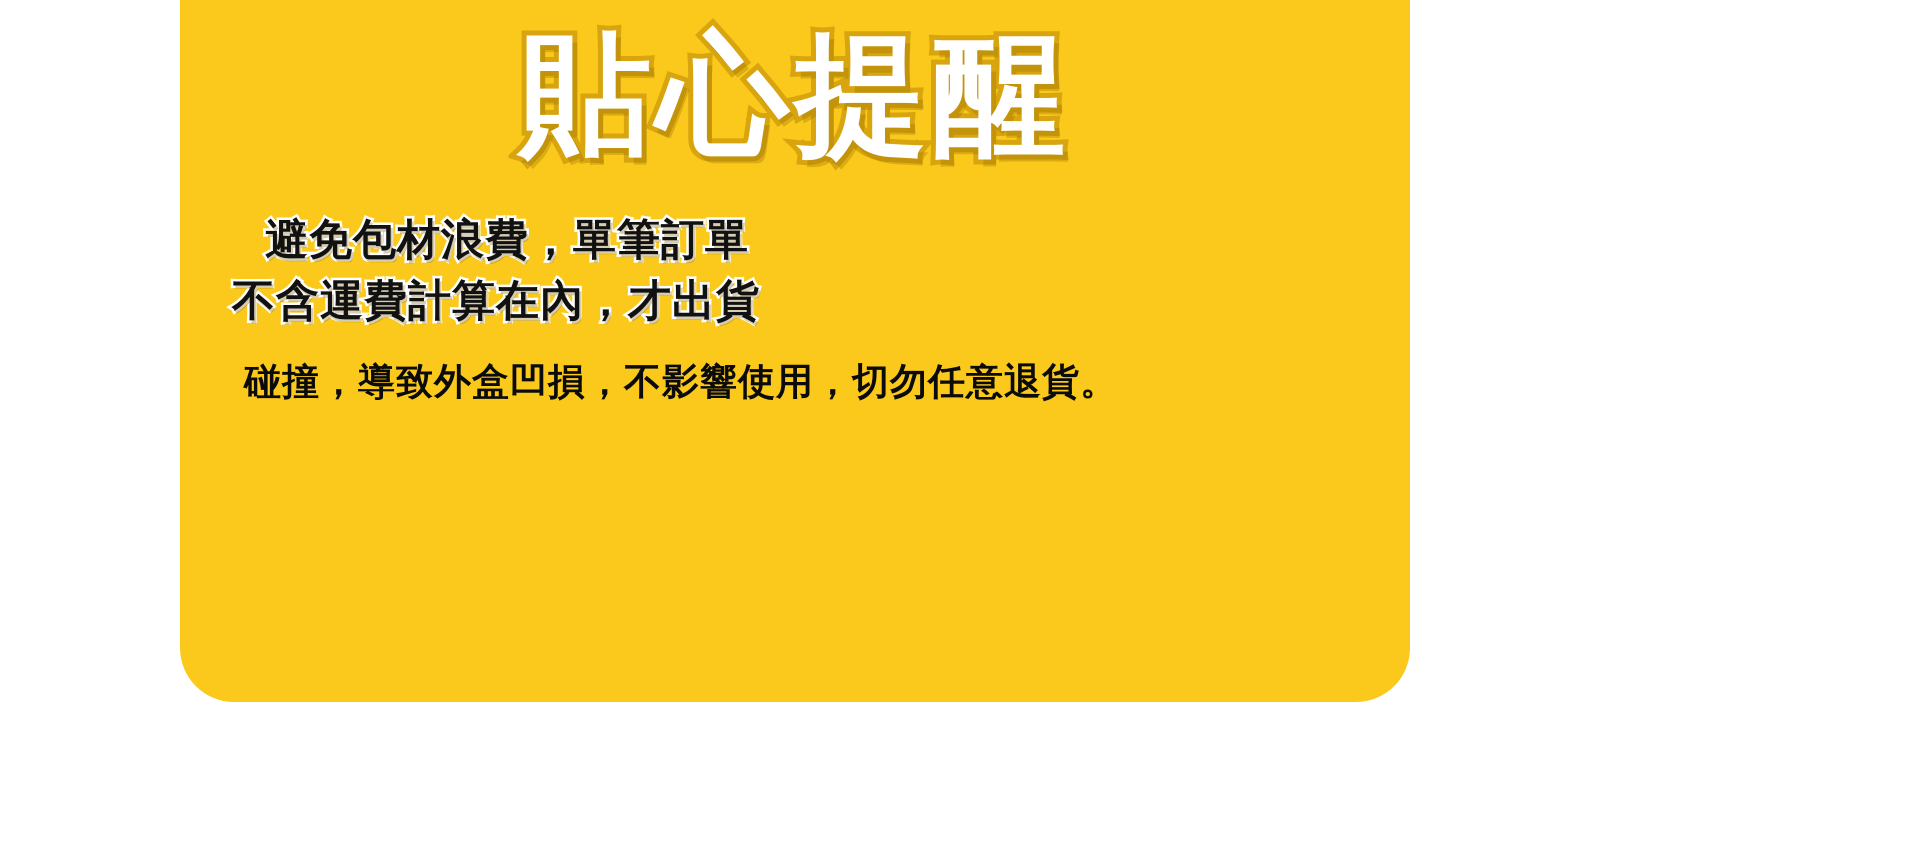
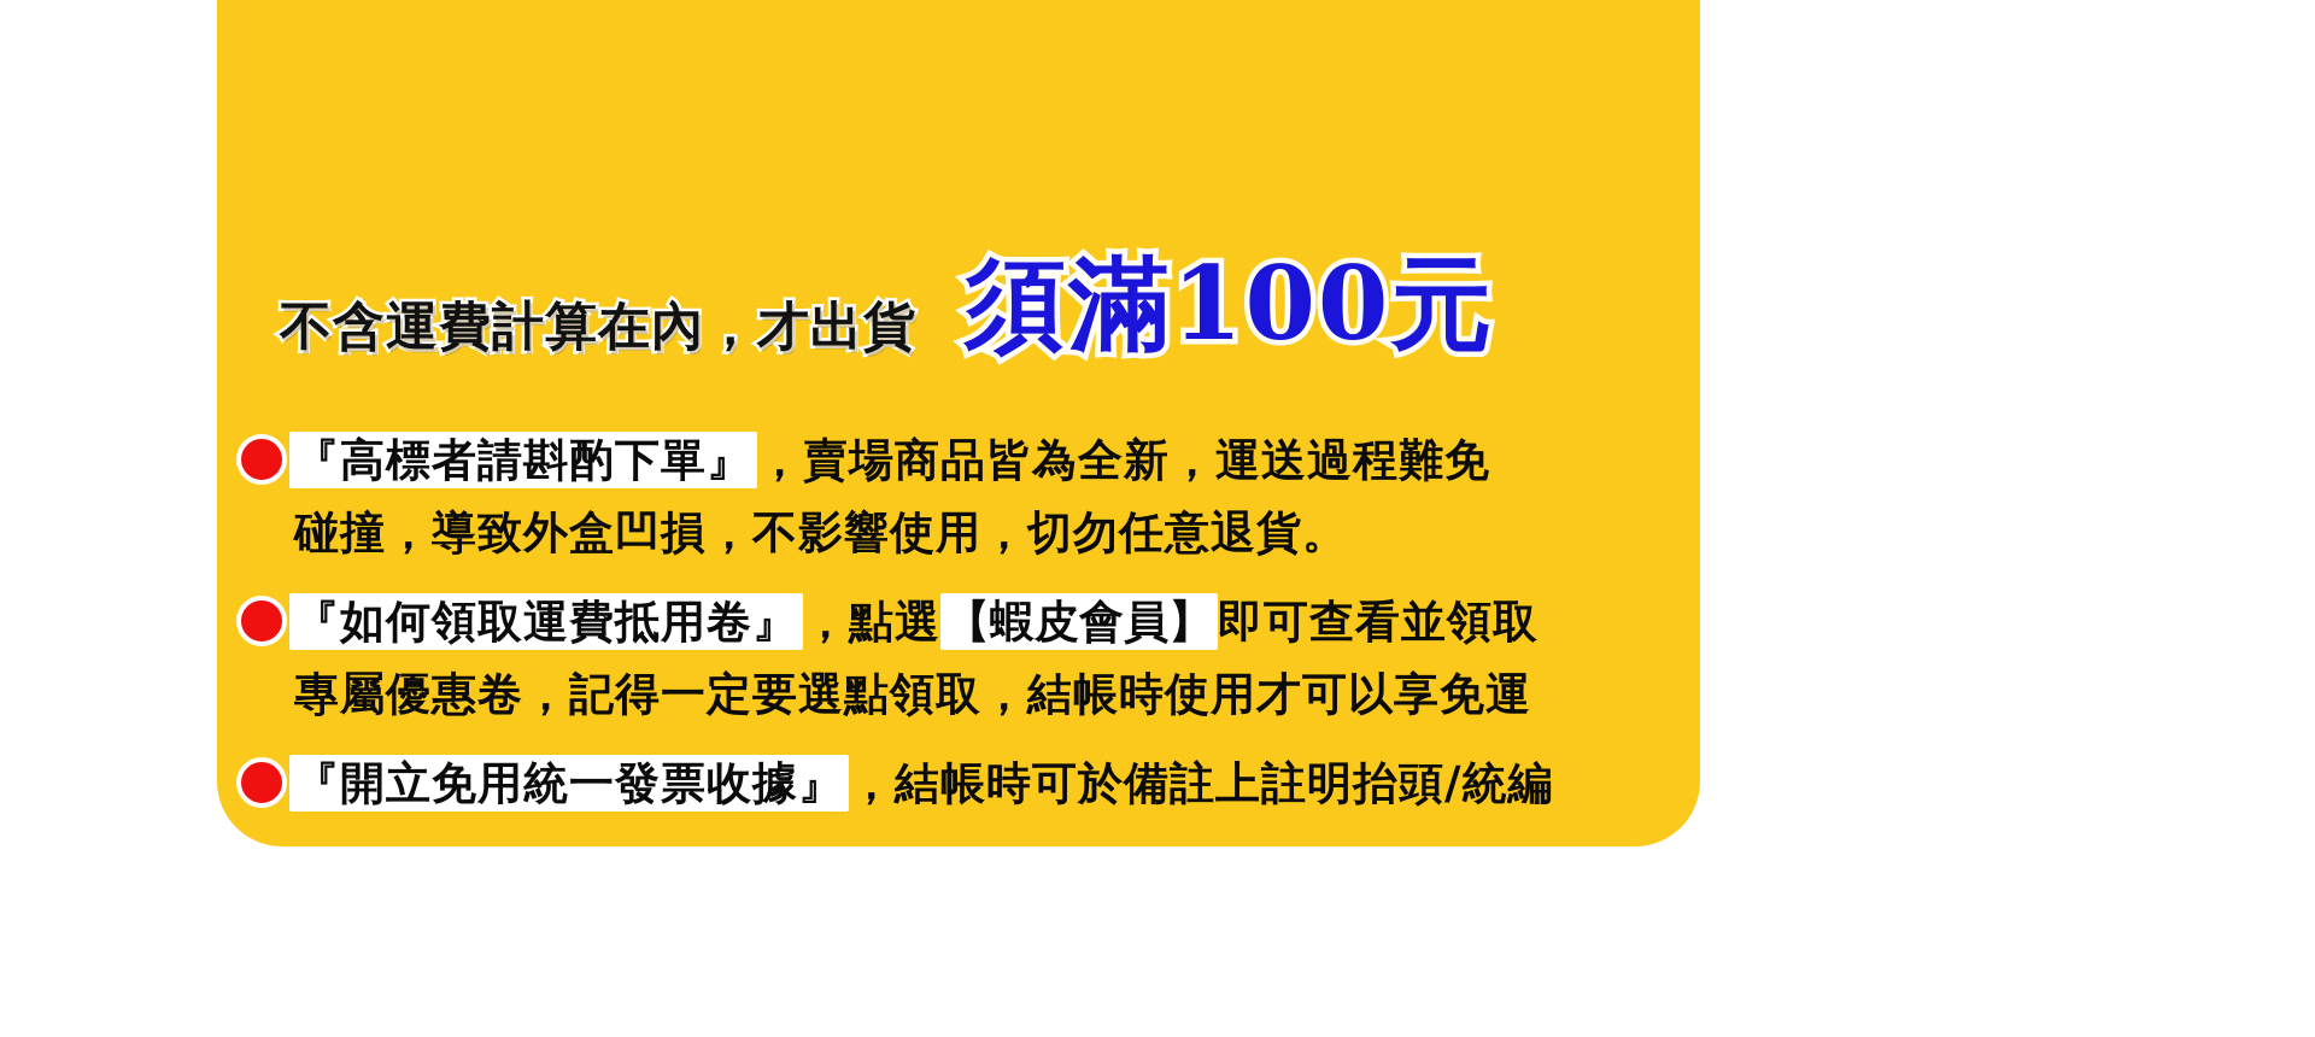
- 貼心提醒
- 避免包材浪費，單筆訂單
  不含運費計算在內，才出貨
+ 須滿100元
+ 『高標者請斟酌下單』，賣場商品皆為全新，運送過程難免
  碰撞，導致外盒凹損，不影響使用，切勿任意退貨。
+ 『如何領取運費抵用卷』，點選【蝦皮會員】即可查看並領取
+ 專屬優惠卷，記得一定要選點領取，結帳時使用才可以享免運
+ 『開立免用統一發票收據』，結帳時可於備註上註明抬頭/統編
